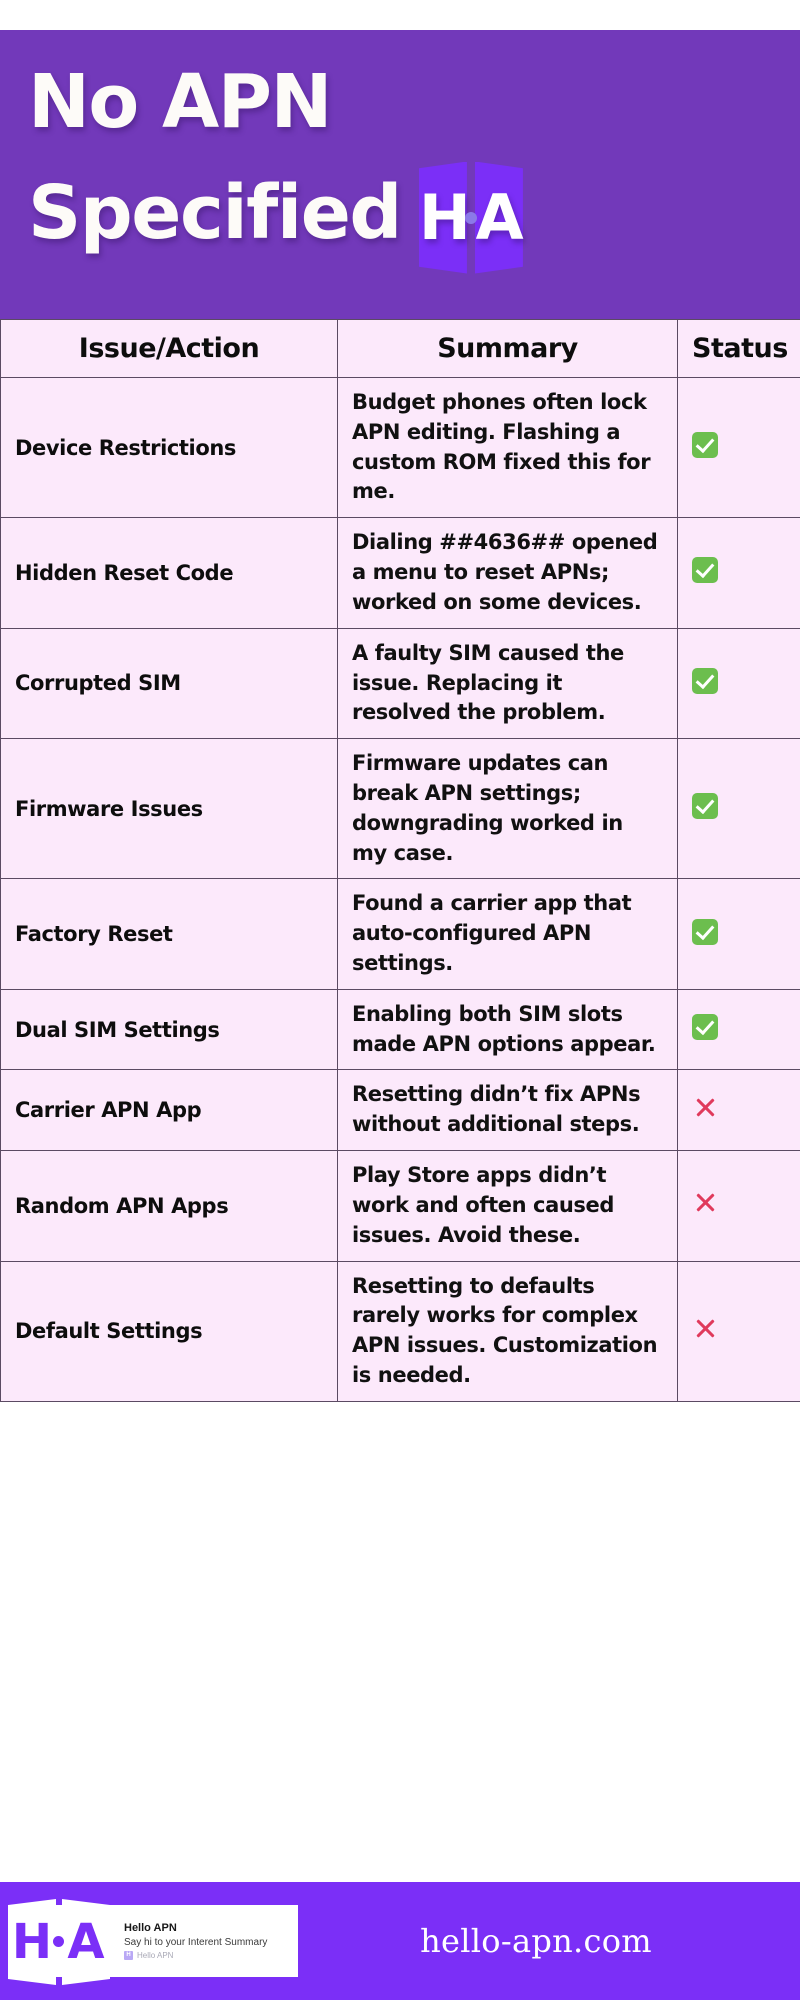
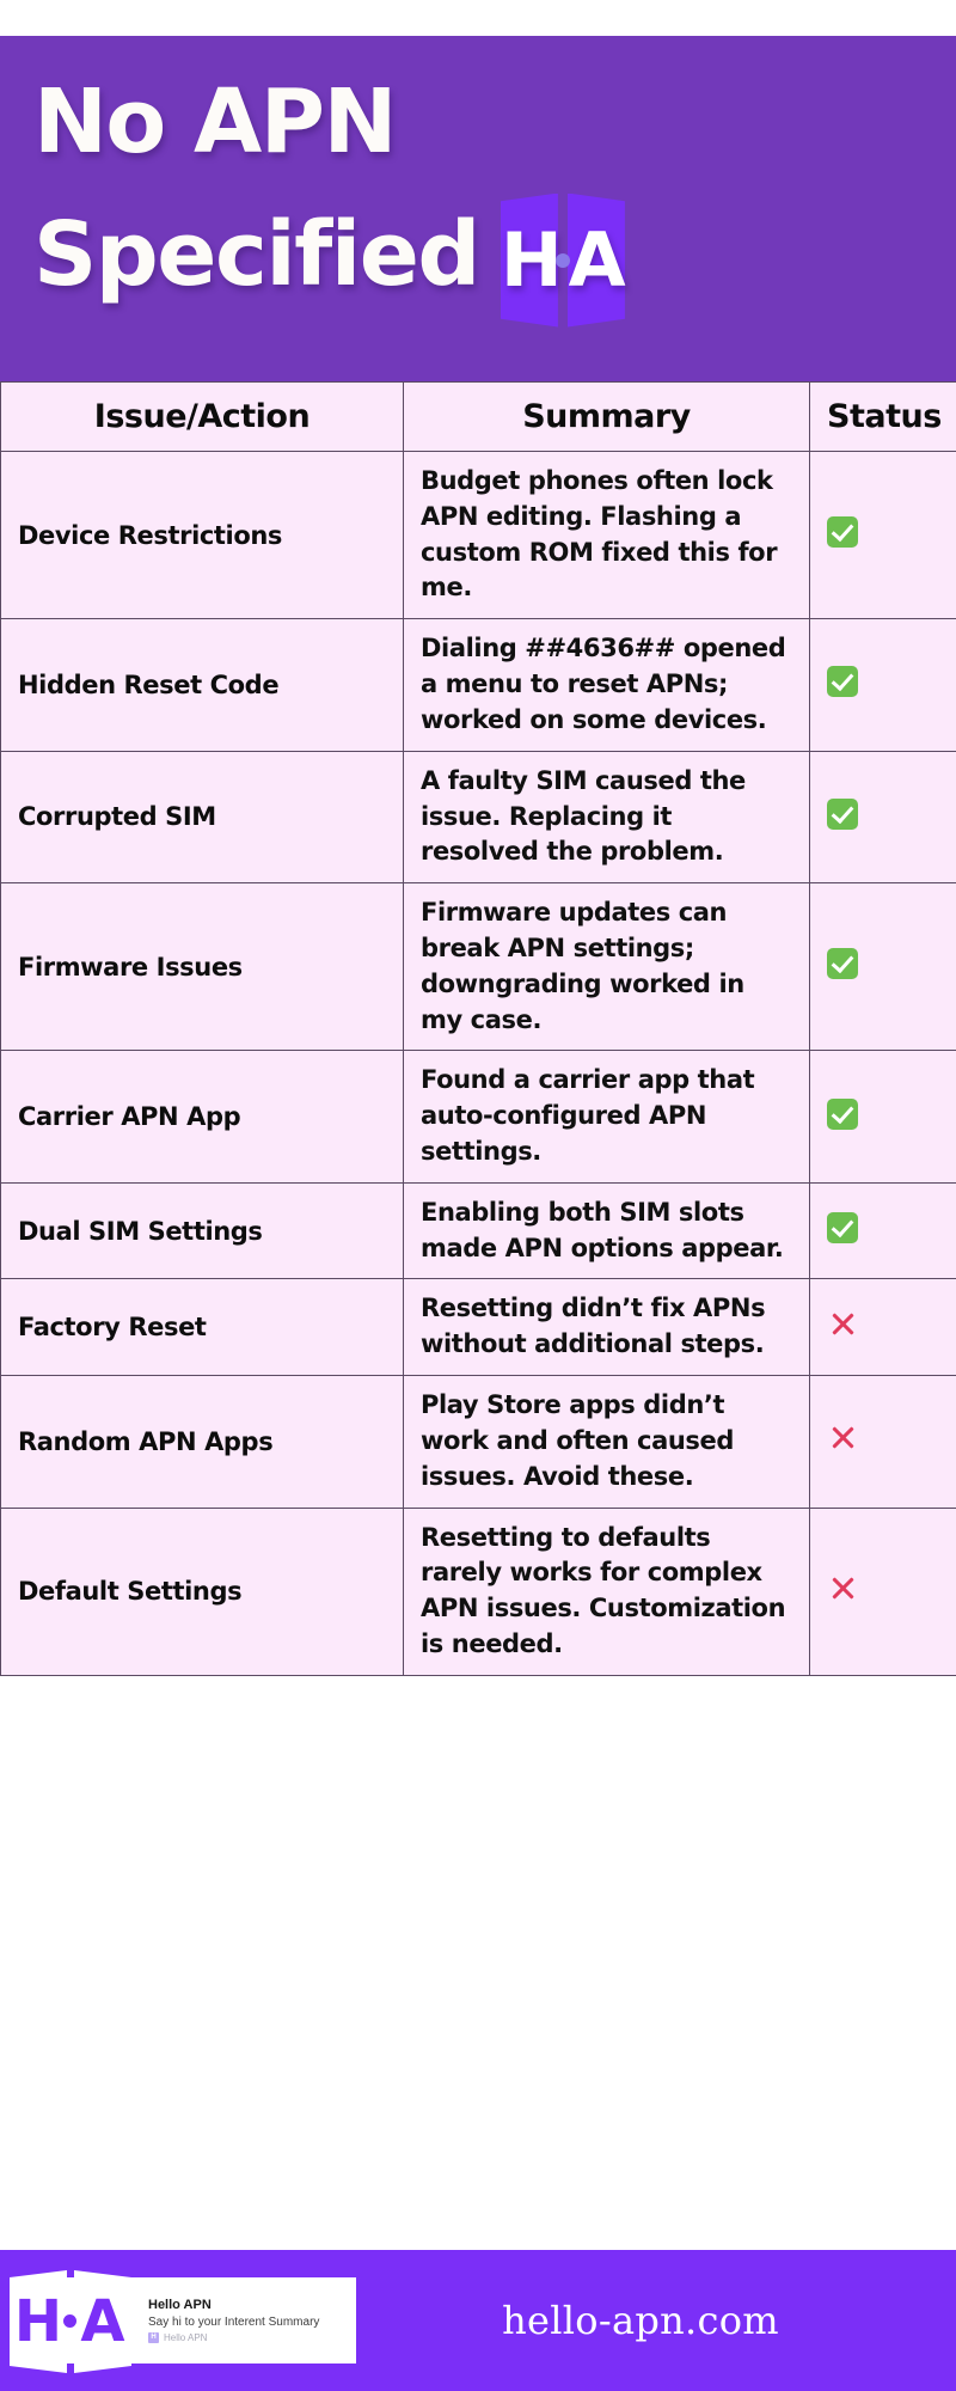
  No APN
  Specified
  H
  A
  Issue/Action	Summary	Status
  Device Restrictions	Budget phones often lock APN editing. Flashing a custom ROM fixed this for me.
  Hidden Reset Code	Dialing ##4636## opened a menu to reset APNs; worked on some devices.
  Corrupted SIM	A faulty SIM caused the issue. Replacing it resolved the problem.
  Firmware Issues	Firmware updates can break APN settings; downgrading worked in my case.
- Factory Reset	Found a carrier app that auto-configured APN settings.
+ Carrier APN App	Found a carrier app that auto-configured APN settings.
  Dual SIM Settings	Enabling both SIM slots made APN options appear.
- Carrier APN App	Resetting didn’t fix APNs without additional steps.
+ Factory Reset	Resetting didn’t fix APNs without additional steps.
  Random APN Apps	Play Store apps didn’t work and often caused issues. Avoid these.
  Default Settings	Resetting to defaults rarely works for complex APN issues. Customization is needed.
  H
  A
  Hello APN
  Say hi to your Interent Summary
  Hello APN
  hello-apn.com
